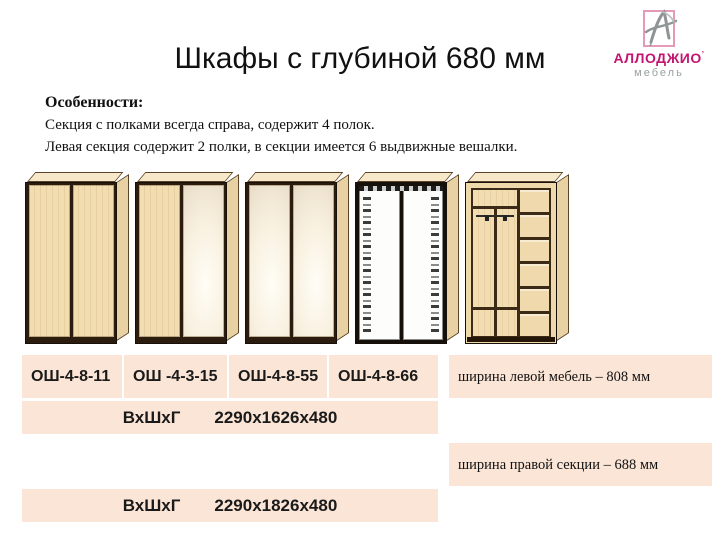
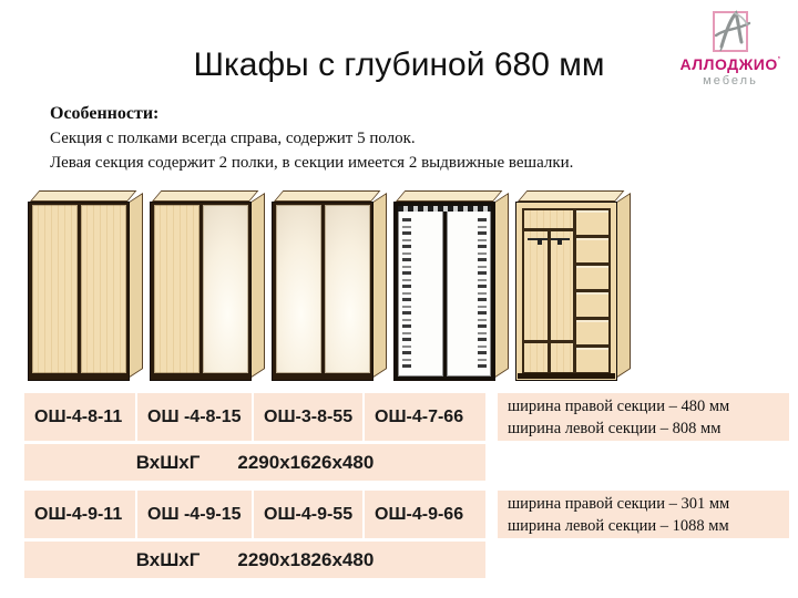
  АЛЛОДЖИО’
  мебель
  Шкафы с глубиной 680 мм
  Особенности:
- Секция с полками всегда справа, содержит 4 полок.
+ Секция с полками всегда справа, содержит 5 полок.
- Левая секция содержит 2 полки, в секции имеется 6 выдвижные вешалки.
+ Левая секция содержит 2 полки, в секции имеется 2 выдвижные вешалки.
  ОШ-4-8-11
- ОШ -4-3-15
+ ОШ -4-8-15
- ОШ-4-8-55
+ ОШ-3-8-55
- ОШ-4-8-66
+ ОШ-4-7-66
  ВхШхГ
  2290х1626х480
+ ширина правой секции – 480 мм
- ширина левой мебель – 808 мм
+ ширина левой секции – 808 мм
+ ОШ-4-9-11
+ ОШ -4-9-15
+ ОШ-4-9-55
+ ОШ-4-9-66
  ВхШхГ
  2290х1826х480
- ширина правой секции – 688 мм
+ ширина правой секции – 301 мм
+ ширина левой секции – 1088 мм
